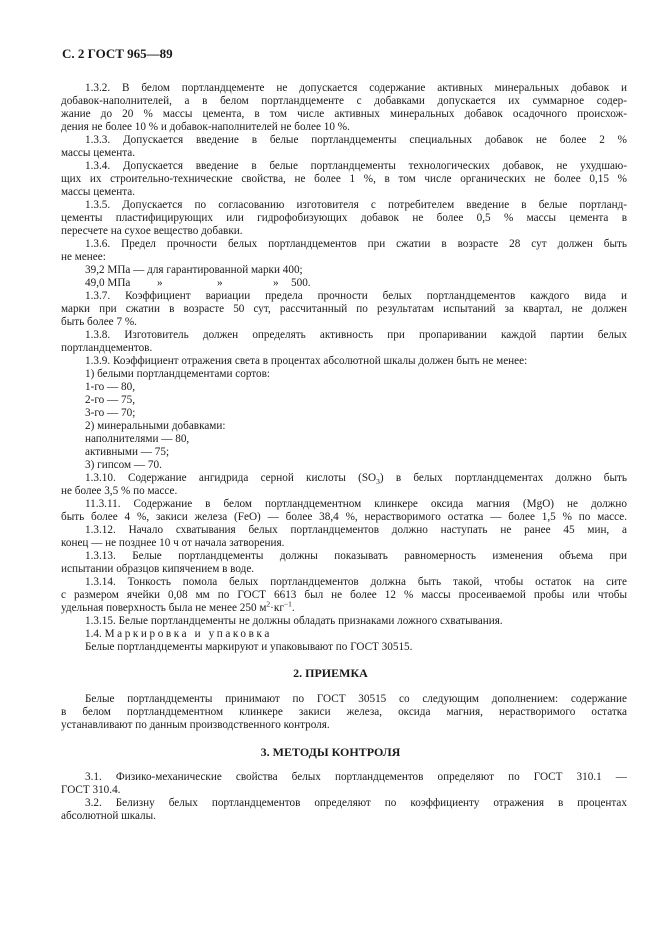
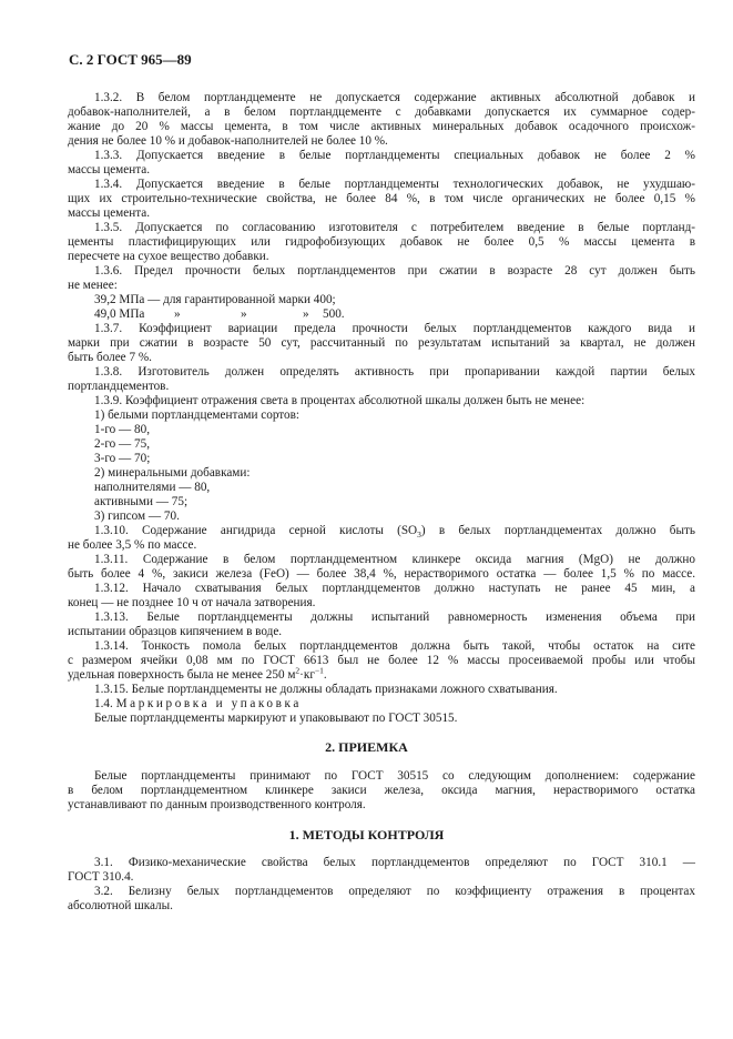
  С. 2 ГОСТ 965—89
- 1.3.2. В белом портландцементе не допускается содержание активных минеральных добавок и
+ 1.3.2. В белом портландцементе не допускается содержание активных абсолютной добавок и
  добавок-наполнителей, а в белом портландцементе с добавками допускается их суммарное содер-
  жание до 20 % массы цемента, в том числе активных минеральных добавок осадочного происхож-
  дения не более 10 % и добавок-наполнителей не более 10 %.
  1.3.3. Допускается введение в белые портландцементы специальных добавок не более 2 %
  массы цемента.
  1.3.4. Допускается введение в белые портландцементы технологических добавок, не ухудшаю-
- щих их строительно-технические свойства, не более 1 %, в том числе органических не более 0,15 %
+ щих их строительно-технические свойства, не более 84 %, в том числе органических не более 0,15 %
  массы цемента.
  1.3.5. Допускается по согласованию изготовителя с потребителем введение в белые портланд-
  цементы пластифицирующих или гидрофобизующих добавок не более 0,5 % массы цемента в
  пересчете на сухое вещество добавки.
  1.3.6. Предел прочности белых портландцементов при сжатии в возрасте 28 сут должен быть
  не менее:
  39,2 МПа — для гарантированной марки 400;
  49,0 МПа » » » 500.
  1.3.7. Коэффициент вариации предела прочности белых портландцементов каждого вида и
  марки при сжатии в возрасте 50 сут, рассчитанный по результатам испытаний за квартал, не должен
  быть более 7 %.
  1.3.8. Изготовитель должен определять активность при пропаривании каждой партии белых
  портландцементов.
  1.3.9. Коэффициент отражения света в процентах абсолютной шкалы должен быть не менее:
  1) белыми портландцементами сортов:
  1-го — 80,
  2-го — 75,
  3-го — 70;
  2) минеральными добавками:
  наполнителями — 80,
  активными — 75;
  3) гипсом — 70.
  1.3.10. Содержание ангидрида серной кислоты (SO3) в белых портландцементах должно быть
  не более 3,5 % по массе.
- 11.3.11. Содержание в белом портландцементном клинкере оксида магния (MgO) не должно
+ 1.3.11. Содержание в белом портландцементном клинкере оксида магния (MgO) не должно
  быть более 4 %, закиси железа (FeO) — более 38,4 %, нерастворимого остатка — более 1,5 % по массе.
  1.3.12. Начало схватывания белых портландцементов должно наступать не ранее 45 мин, а
  конец — не позднее 10 ч от начала затворения.
- 1.3.13. Белые портландцементы должны показывать равномерность изменения объема при
+ 1.3.13. Белые портландцементы должны испытаний равномерность изменения объема при
  испытании образцов кипячением в воде.
  1.3.14. Тонкость помола белых портландцементов должна быть такой, чтобы остаток на сите
  с размером ячейки 0,08 мм по ГОСТ 6613 был не более 12 % массы просеиваемой пробы или чтобы
  удельная поверхность была не менее 250 м2·кг−1.
  1.3.15. Белые портландцементы не должны обладать признаками ложного схватывания.
  1.4. Маркировка и упаковка
  Белые портландцементы маркируют и упаковывают по ГОСТ 30515.
  2. ПРИЕМКА
  Белые портландцементы принимают по ГОСТ 30515 со следующим дополнением: содержание
  в белом портландцементном клинкере закиси железа, оксида магния, нерастворимого остатка
  устанавливают по данным производственного контроля.
- 3. МЕТОДЫ КОНТРОЛЯ
+ 1. МЕТОДЫ КОНТРОЛЯ
  3.1. Физико-механические свойства белых портландцементов определяют по ГОСТ 310.1 —
  ГОСТ 310.4.
  3.2. Белизну белых портландцементов определяют по коэффициенту отражения в процентах
  абсолютной шкалы.
